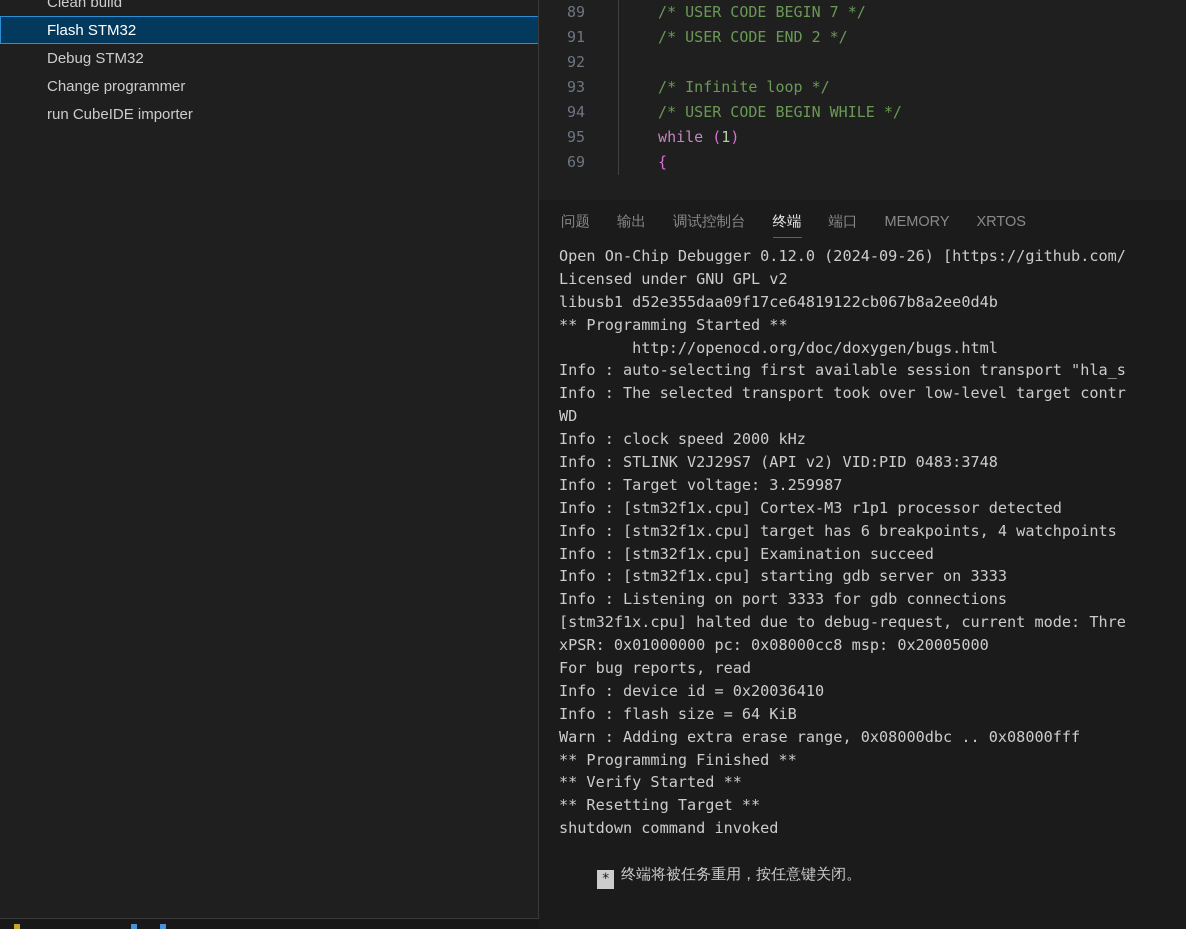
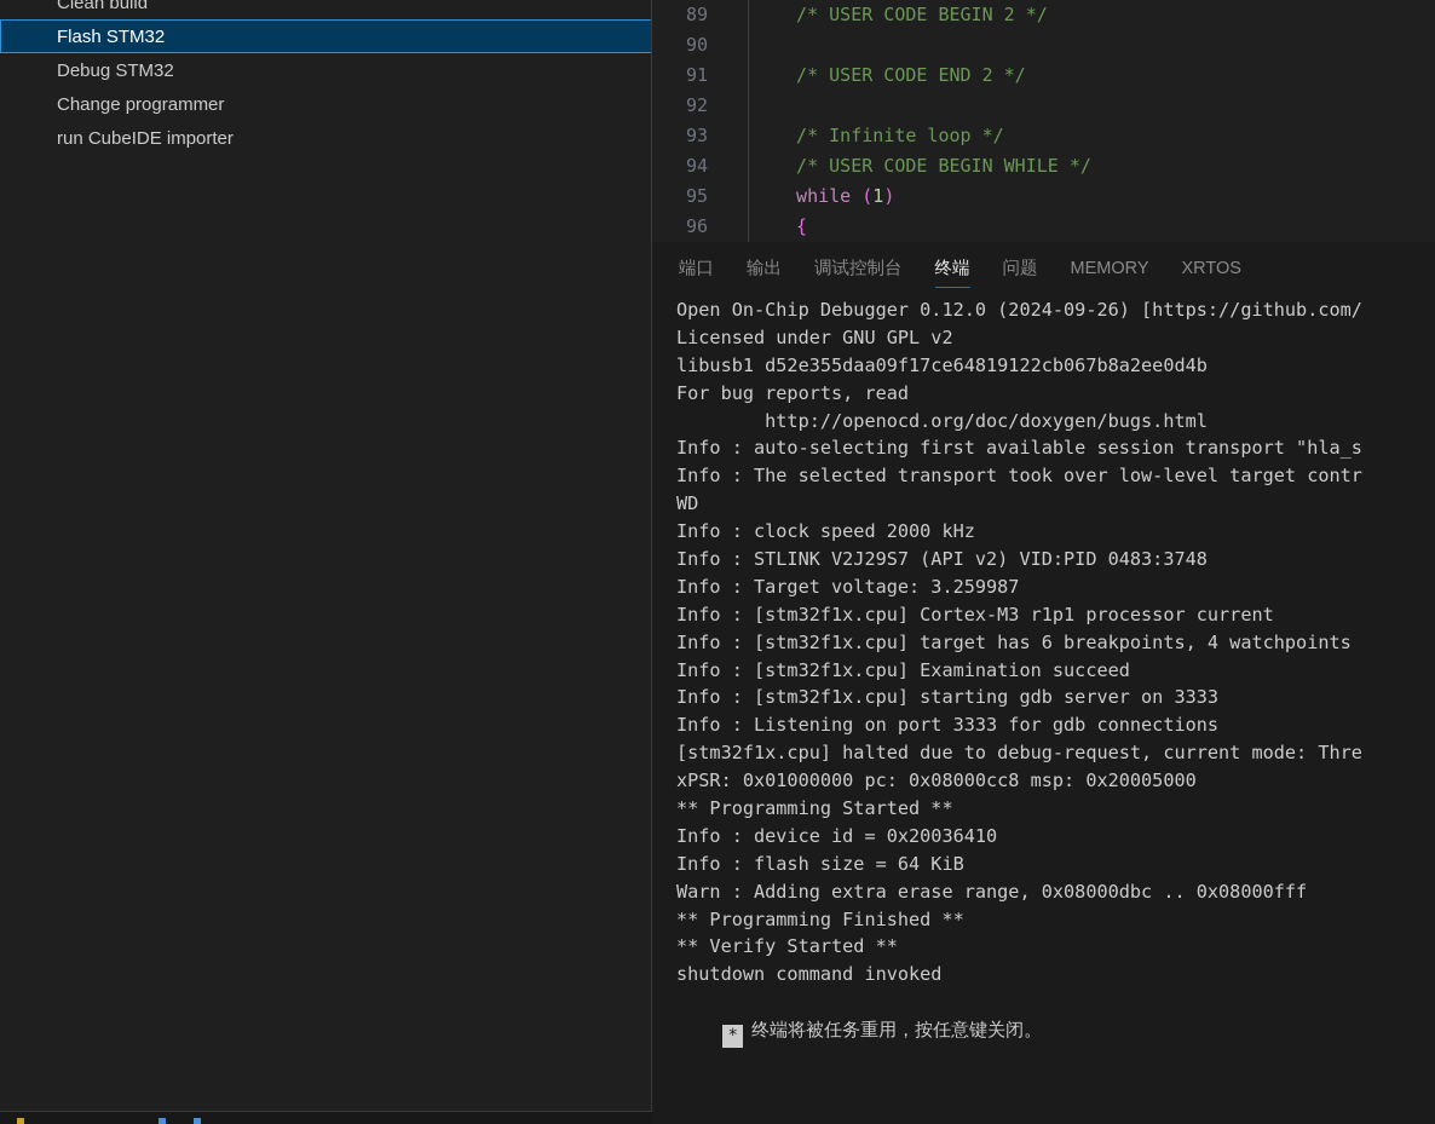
  Clean build
  Flash STM32
  Debug STM32
  Change programmer
  run CubeIDE importer
- 89 /* USER CODE BEGIN 7 */
+ 89 /* USER CODE BEGIN 2 */
+ 90
  91 /* USER CODE END 2 */
  92
  93 /* Infinite loop */
  94 /* USER CODE BEGIN WHILE */
  95 while (1)
- 69 {
+ 96 {
- 问题
+ 端口
  输出
  调试控制台
  终端
- 端口
+ 问题
  MEMORY
  XRTOS
  Open On-Chip Debugger 0.12.0 (2024-09-26) [https://github.com/
  Licensed under GNU GPL v2
  libusb1 d52e355daa09f17ce64819122cb067b8a2ee0d4b
- ** Programming Started **
+ For bug reports, read
  http://openocd.org/doc/doxygen/bugs.html
  Info : auto-selecting first available session transport "hla_s
  Info : The selected transport took over low-level target contr
  WD
  Info : clock speed 2000 kHz
  Info : STLINK V2J29S7 (API v2) VID:PID 0483:3748
  Info : Target voltage: 3.259987
- Info : [stm32f1x.cpu] Cortex-M3 r1p1 processor detected
+ Info : [stm32f1x.cpu] Cortex-M3 r1p1 processor current
  Info : [stm32f1x.cpu] target has 6 breakpoints, 4 watchpoints
  Info : [stm32f1x.cpu] Examination succeed
  Info : [stm32f1x.cpu] starting gdb server on 3333
  Info : Listening on port 3333 for gdb connections
  [stm32f1x.cpu] halted due to debug-request, current mode: Thre
  xPSR: 0x01000000 pc: 0x08000cc8 msp: 0x20005000
- For bug reports, read
+ ** Programming Started **
  Info : device id = 0x20036410
  Info : flash size = 64 KiB
  Warn : Adding extra erase range, 0x08000dbc .. 0x08000fff
  ** Programming Finished **
  ** Verify Started **
- ** Resetting Target **
  shutdown command invoked
  * 终端将被任务重用，按任意键关闭。
